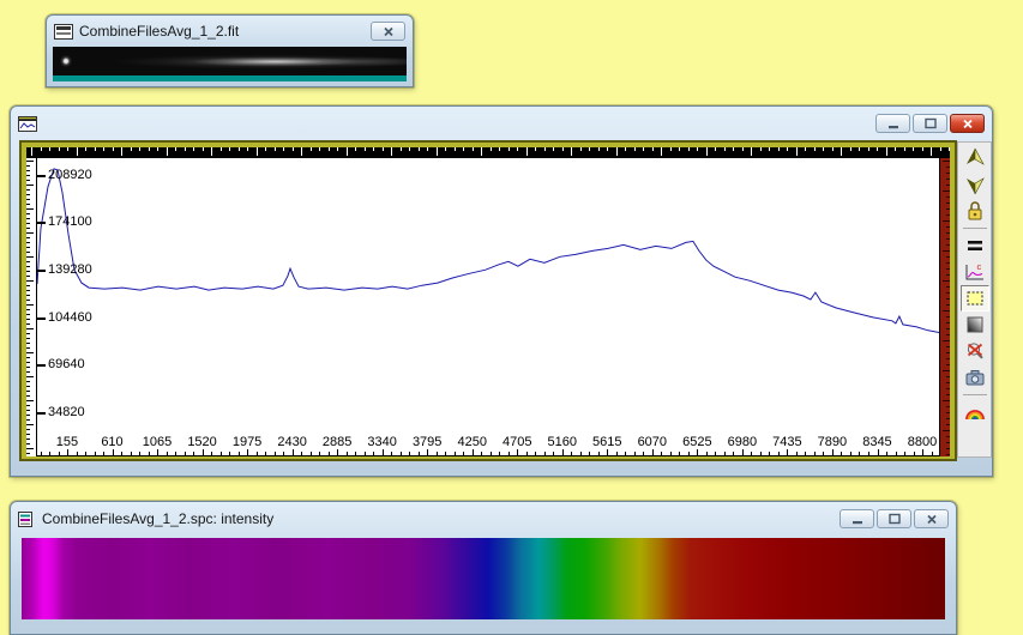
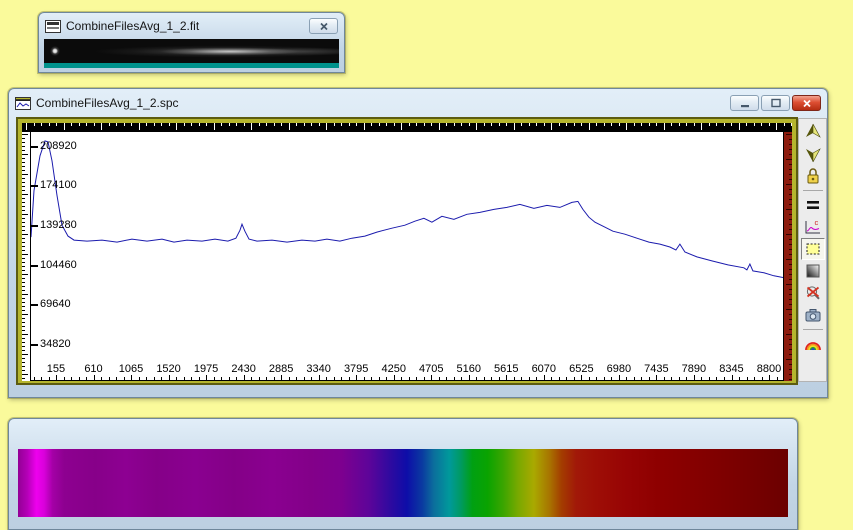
  CombineFilesAvg_1_2.fit
+ CombineFilesAvg_1_2.spc
  34820
  69640
  104460
  139280
  174100
  208920
  155
  610
  1065
  1520
  1975
  2430
  2885
  3340
  3795
  4250
  4705
  5160
  5615
  6070
  6525
  6980
  7435
  7890
  8345
  8800
  c
- CombineFilesAvg_1_2.spc: intensity
